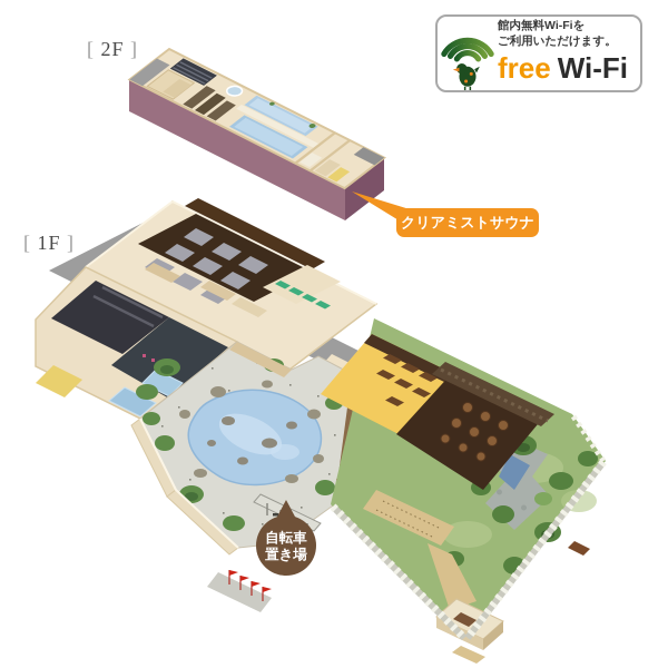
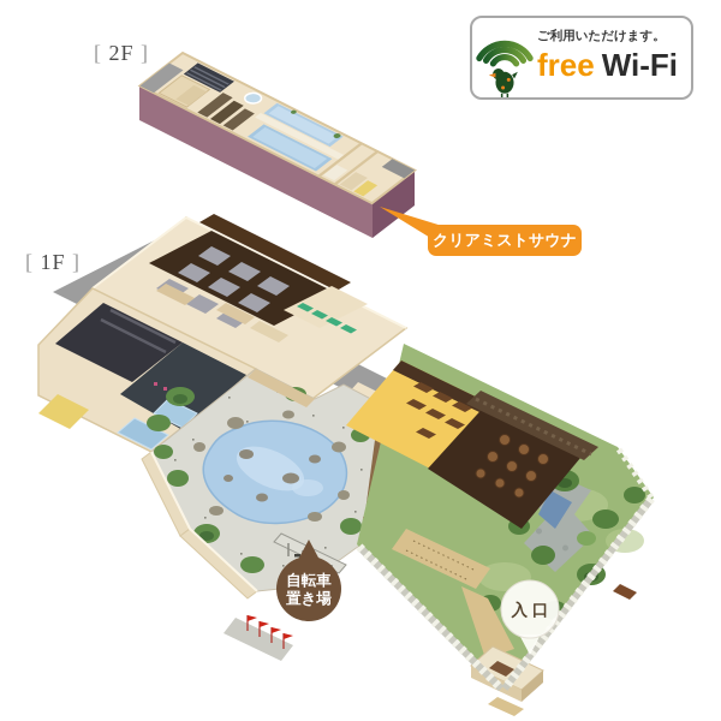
  自転車
  置き場
+ 入 口
  [ 2F ]
  [ 1F ]
- 館内無料Wi-Fiを
  ご利用いただけます。
  free
  Wi-Fi
  クリアミストサウナ
